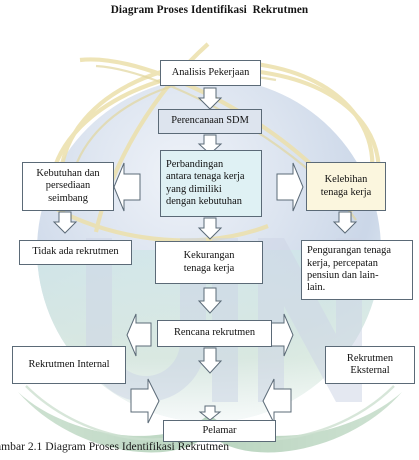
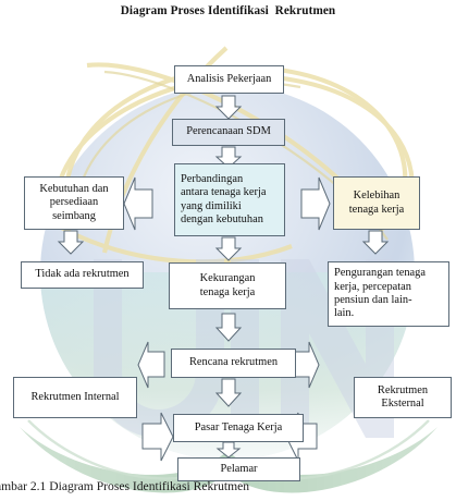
  Diagram Proses Identifikasi Rekrutmen
  Analisis Pekerjaan
  Perencanaan SDM
  Perbandingan
  antara tenaga kerja
  yang dimiliki
  dengan kebutuhan
  Kebutuhan dan
  persediaan
  seimbang
  Kelebihan
  tenaga kerja
  Tidak ada rekrutmen
  Kekurangan
  tenaga kerja
  Pengurangan tenaga
  kerja, percepatan
  pensiun dan lain-
  lain.
  Rencana rekrutmen
  Rekrutmen Internal
  Rekrutmen
  Eksternal
+ Pasar Tenaga Kerja
  Pelamar
  mbar 2.1 Diagram Proses Identifikasi Rekrutmen
